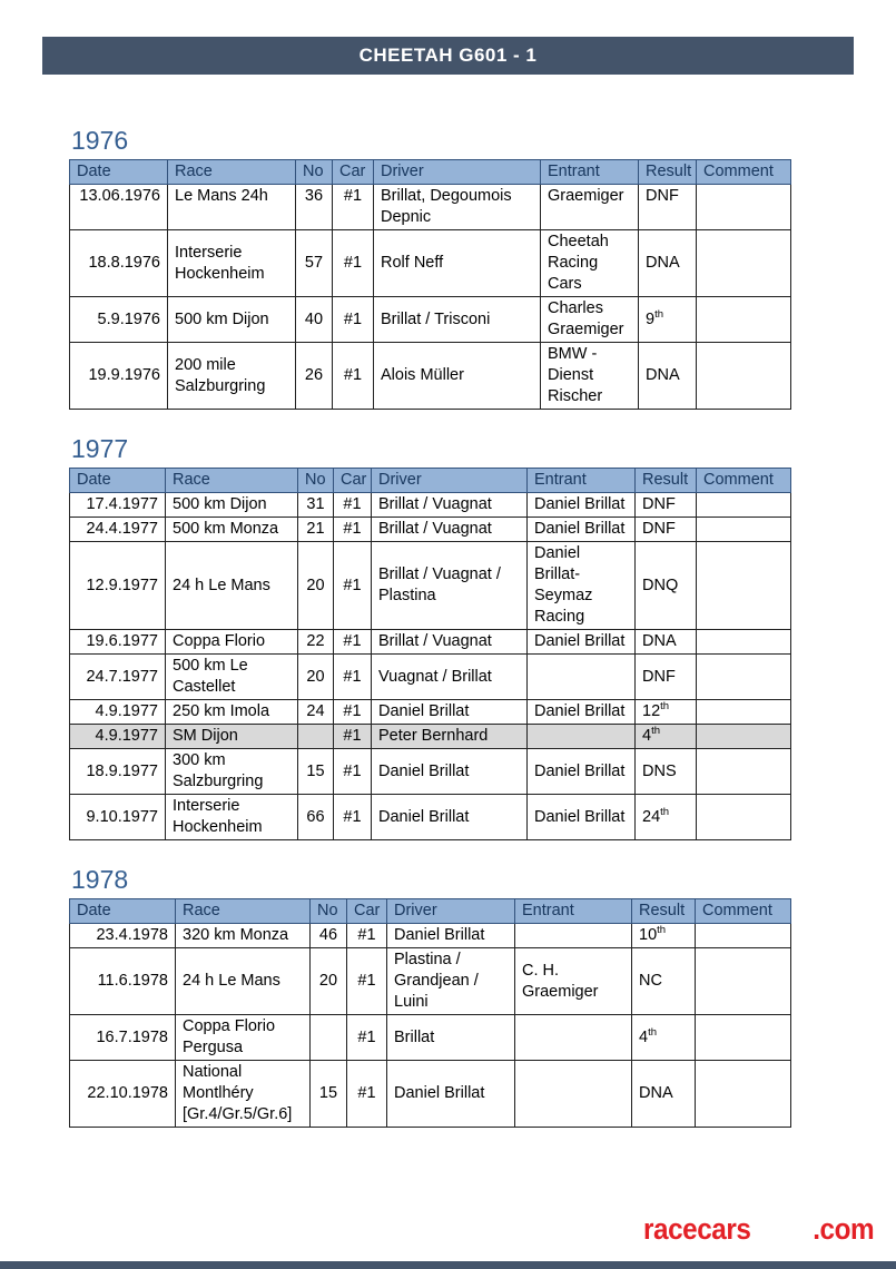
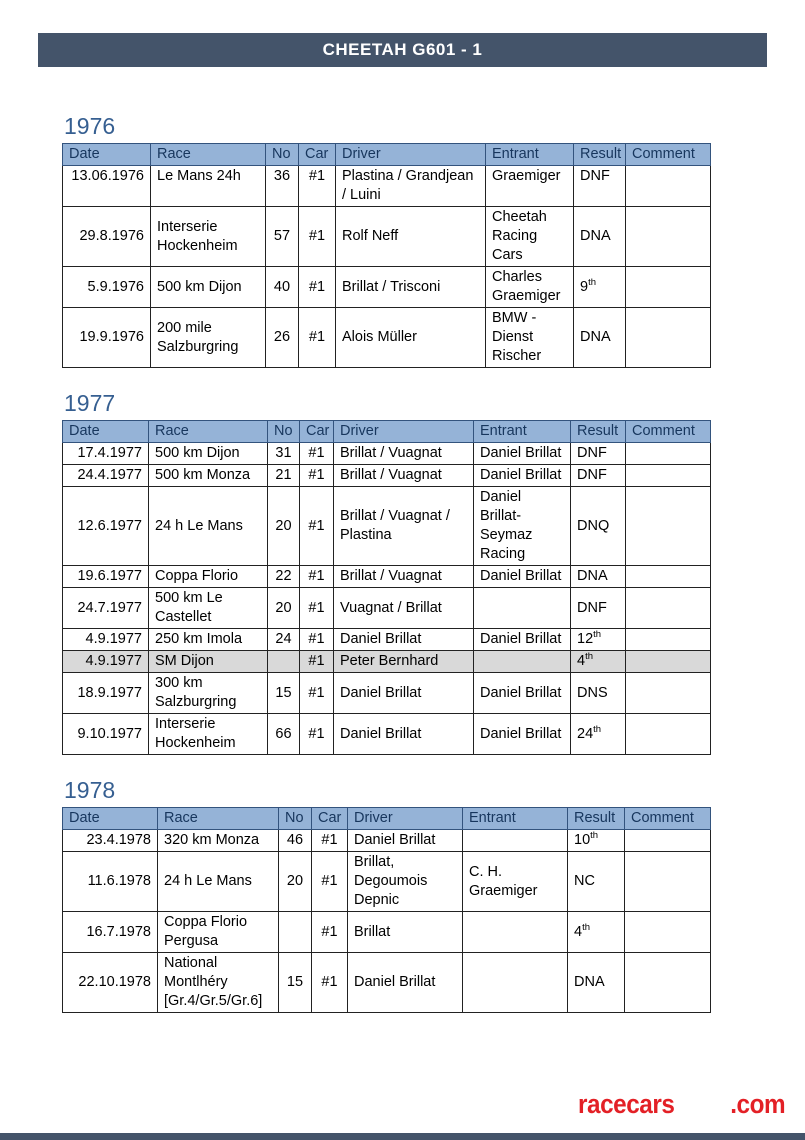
  CHEETAH G601 - 1
  1976
  Date	Race	No	Car	Driver	Entrant	Result	Comment
- 13.06.1976	Le Mans 24h	36	#1	Brillat, Degoumois Depnic	Graemiger	DNF
+ 13.06.1976	Le Mans 24h	36	#1	Plastina / Grandjean / Luini	Graemiger	DNF
- 18.8.1976	Interserie Hockenheim	57	#1	Rolf Neff	Cheetah Racing Cars	DNA
+ 29.8.1976	Interserie Hockenheim	57	#1	Rolf Neff	Cheetah Racing Cars	DNA
  5.9.1976	500 km Dijon	40	#1	Brillat / Trisconi	Charles Graemiger	9th
  19.9.1976	200 mile Salzburgring	26	#1	Alois Müller	BMW - Dienst Rischer	DNA
  1977
  Date	Race	No	Car	Driver	Entrant	Result	Comment
  17.4.1977	500 km Dijon	31	#1	Brillat / Vuagnat	Daniel Brillat	DNF
  24.4.1977	500 km Monza	21	#1	Brillat / Vuagnat	Daniel Brillat	DNF
- 12.9.1977	24 h Le Mans	20	#1	Brillat / Vuagnat / Plastina	Daniel Brillat-Seymaz Racing	DNQ
+ 12.6.1977	24 h Le Mans	20	#1	Brillat / Vuagnat / Plastina	Daniel Brillat-Seymaz Racing	DNQ
  19.6.1977	Coppa Florio	22	#1	Brillat / Vuagnat	Daniel Brillat	DNA
  24.7.1977	500 km Le Castellet	20	#1	Vuagnat / Brillat		DNF
  4.9.1977	250 km Imola	24	#1	Daniel Brillat	Daniel Brillat	12th
  4.9.1977	SM Dijon		#1	Peter Bernhard		4th
  18.9.1977	300 km Salzburgring	15	#1	Daniel Brillat	Daniel Brillat	DNS
  9.10.1977	Interserie Hockenheim	66	#1	Daniel Brillat	Daniel Brillat	24th
  1978
  Date	Race	No	Car	Driver	Entrant	Result	Comment
  23.4.1978	320 km Monza	46	#1	Daniel Brillat		10th
- 11.6.1978	24 h Le Mans	20	#1	Plastina / Grandjean / Luini	C. H. Graemiger	NC
+ 11.6.1978	24 h Le Mans	20	#1	Brillat, Degoumois Depnic	C. H. Graemiger	NC
  16.7.1978	Coppa Florio Pergusa		#1	Brillat		4th
  22.10.1978	National Montlhéry [Gr.4/Gr.5/Gr.6]	15	#1	Daniel Brillat		DNA
  racecars
  .com
